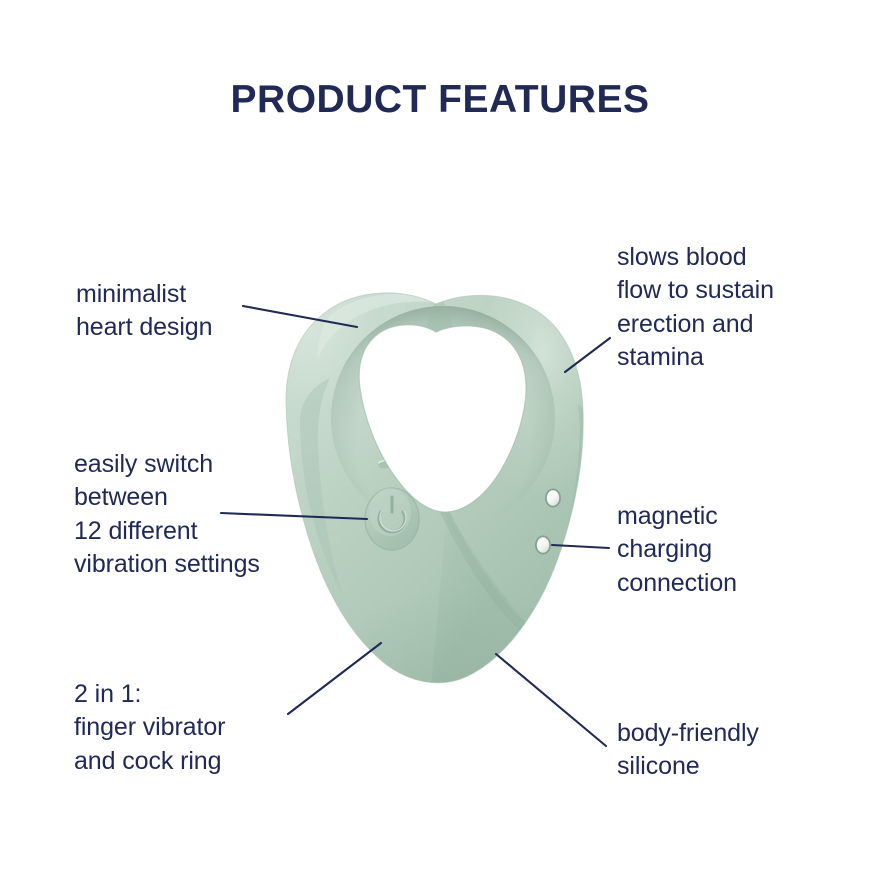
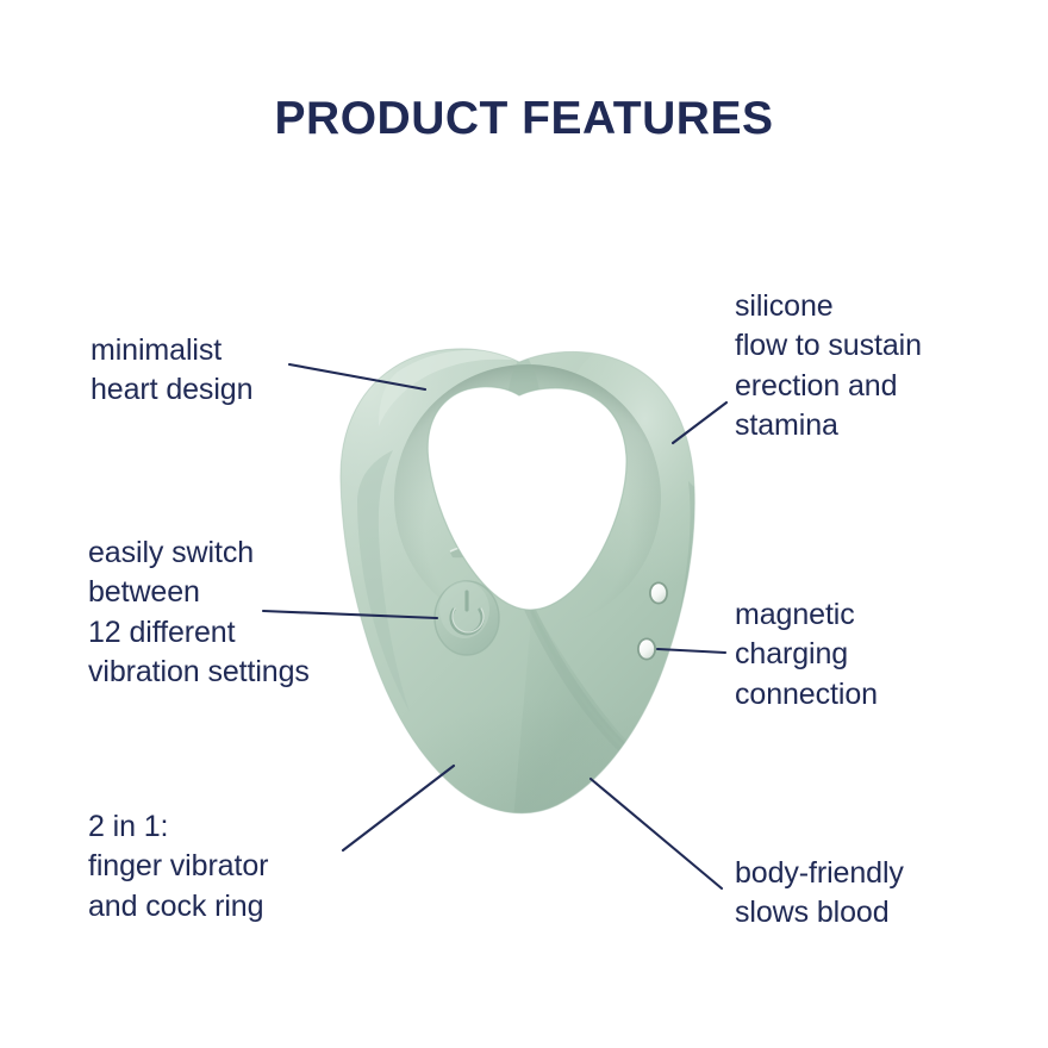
  PRODUCT FEATURES
  minimalist
  heart design
  easily switch
  between
  12 different
  vibration settings
  2 in 1:
  finger vibrator
  and cock ring
- slows blood
+ silicone
  flow to sustain
  erection and
  stamina
  magnetic
  charging
  connection
  body-friendly
- silicone
+ slows blood
